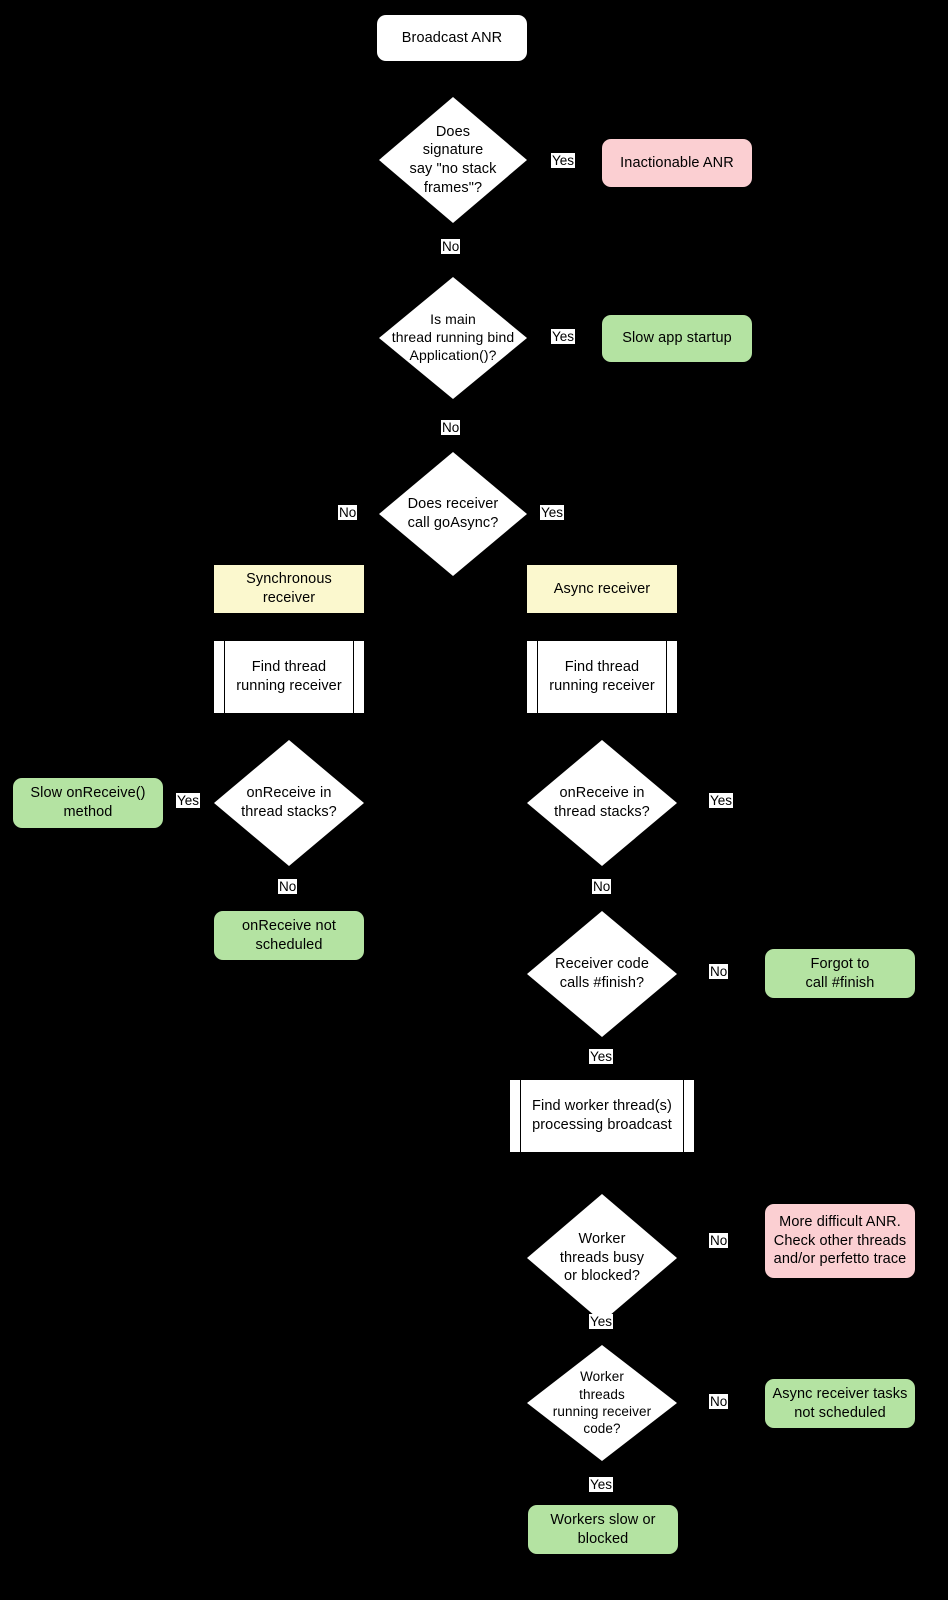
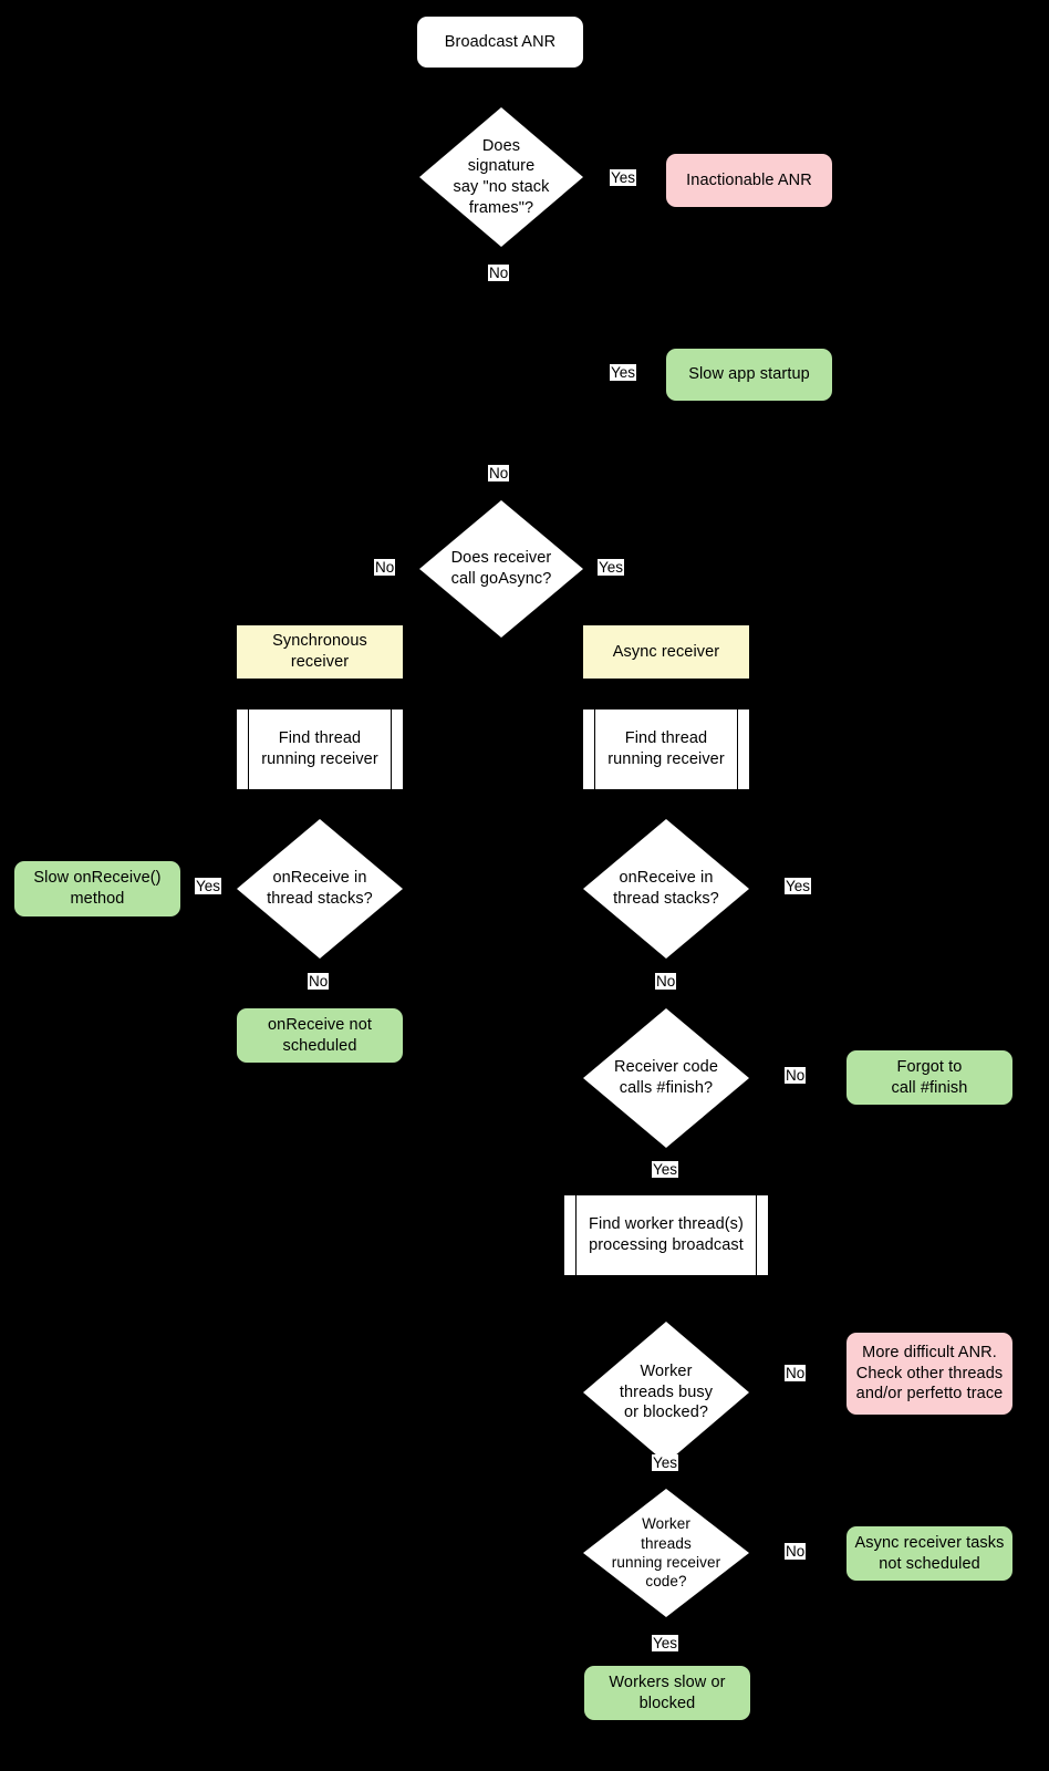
  Broadcast ANR
  Does
  signature
  say "no stack
  frames"?
  Yes
  No
  Inactionable ANR
- Is main
- thread running bind
- Application()?
  Yes
  No
  Slow app startup
  Does receiver
  call goAsync?
  No
  Yes
  Synchronous
  receiver
  Async receiver
  Find thread
  running receiver
  Find thread
  running receiver
  onReceive in
  thread stacks?
  Yes
  No
  onReceive in
  thread stacks?
  Yes
  No
  Slow onReceive()
  method
  onReceive not
  scheduled
  Receiver code
  calls #finish?
  No
  Yes
  Forgot to
  call #finish
  Find worker thread(s)
  processing broadcast
  Worker
  threads busy
  or blocked?
  No
  Yes
  More difficult ANR.
  Check other threads
  and/or perfetto trace
  Worker
  threads
  running receiver
  code?
  No
  Yes
  Async receiver tasks
  not scheduled
  Workers slow or
  blocked
